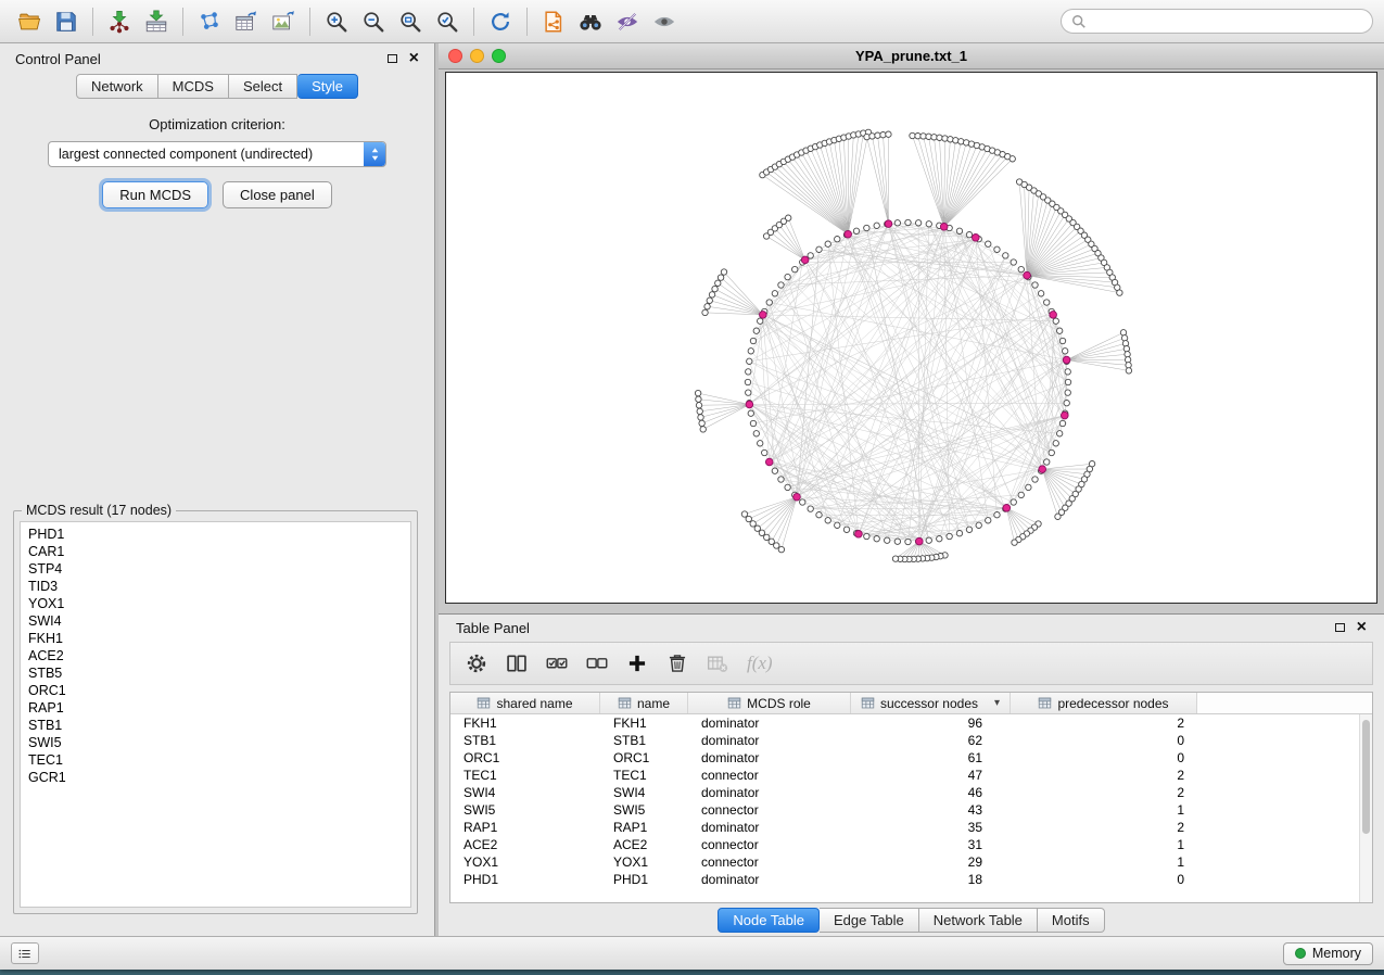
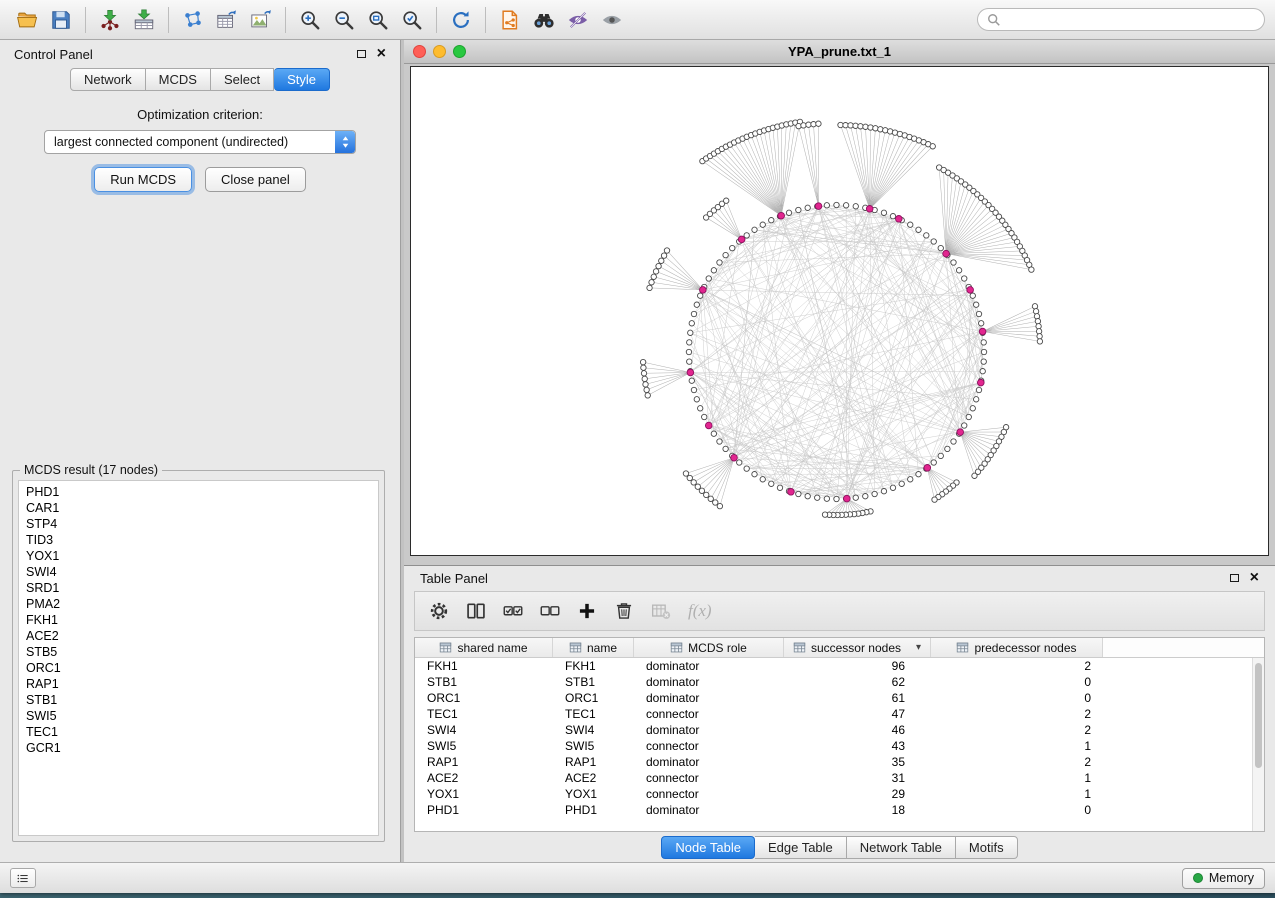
  Control Panel
  ×
  Network
  MCDS
  Select
  Style
  Optimization criterion:
  largest connected component (undirected)
  Run MCDS
  Close panel
  MCDS result (17 nodes)
  PHD1
  CAR1
  STP4
  TID3
  YOX1
  SWI4
+ SRD1
+ PMA2
  FKH1
  ACE2
  STB5
  ORC1
  RAP1
  STB1
  SWI5
  TEC1
  GCR1
  YPA_prune.txt_1
  Table Panel
  ×
  f(x)
  shared name
  name
  MCDS role
  successor nodes
  ▾
  predecessor nodes
  FKH1
  FKH1
  dominator
  96
  2
  STB1
  STB1
  dominator
  62
  0
  ORC1
  ORC1
  dominator
  61
  0
  TEC1
  TEC1
  connector
  47
  2
  SWI4
  SWI4
  dominator
  46
  2
  SWI5
  SWI5
  connector
  43
  1
  RAP1
  RAP1
  dominator
  35
  2
  ACE2
  ACE2
  connector
  31
  1
  YOX1
  YOX1
  connector
  29
  1
  PHD1
  PHD1
  dominator
  18
  0
  Node Table
  Edge Table
  Network Table
  Motifs
  Memory
